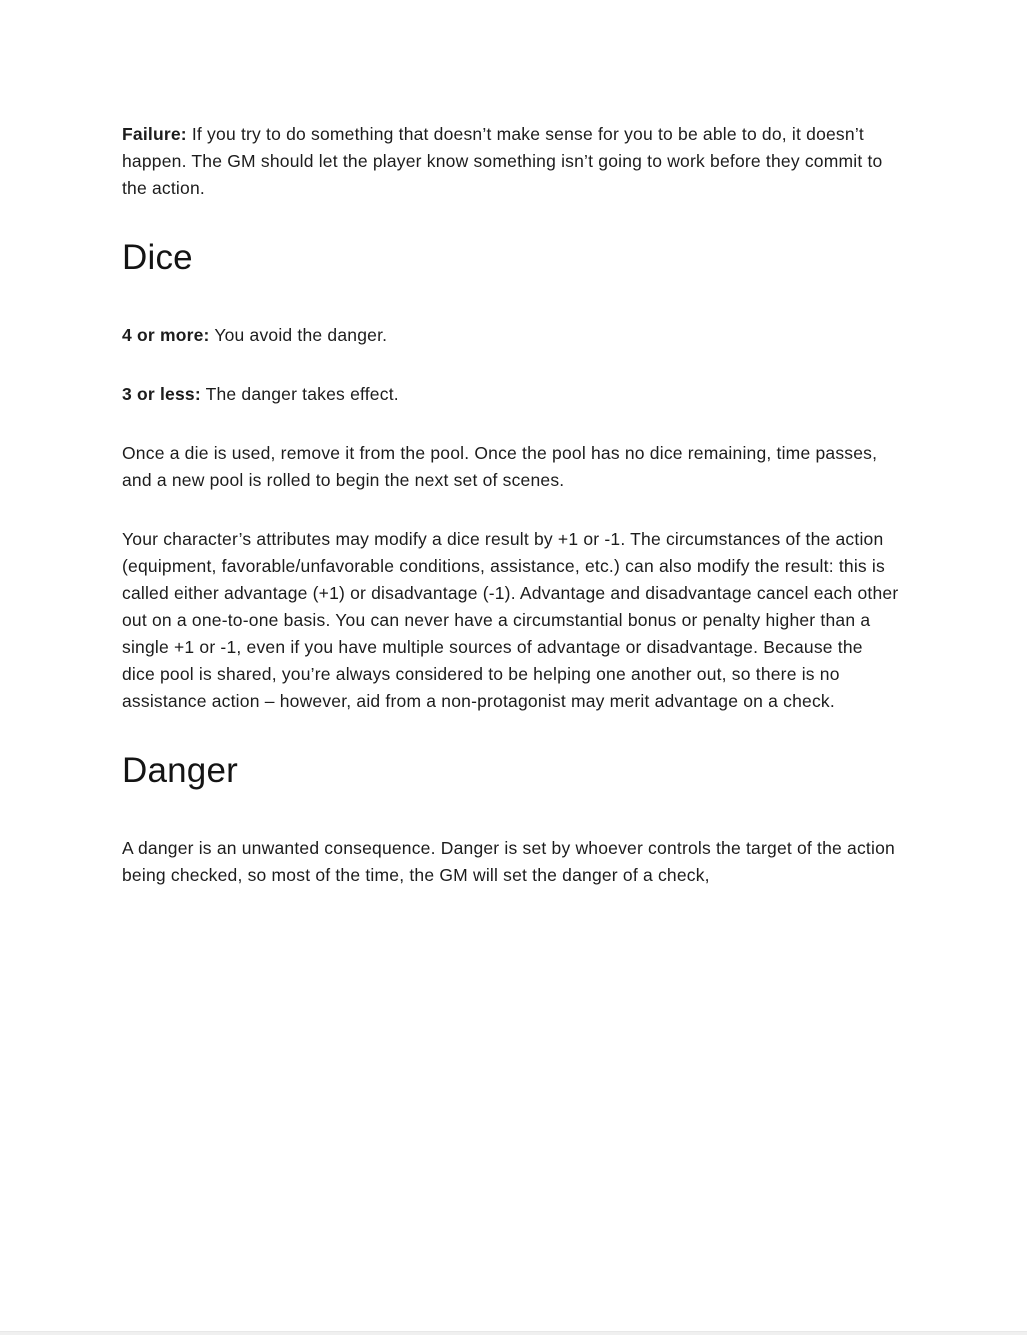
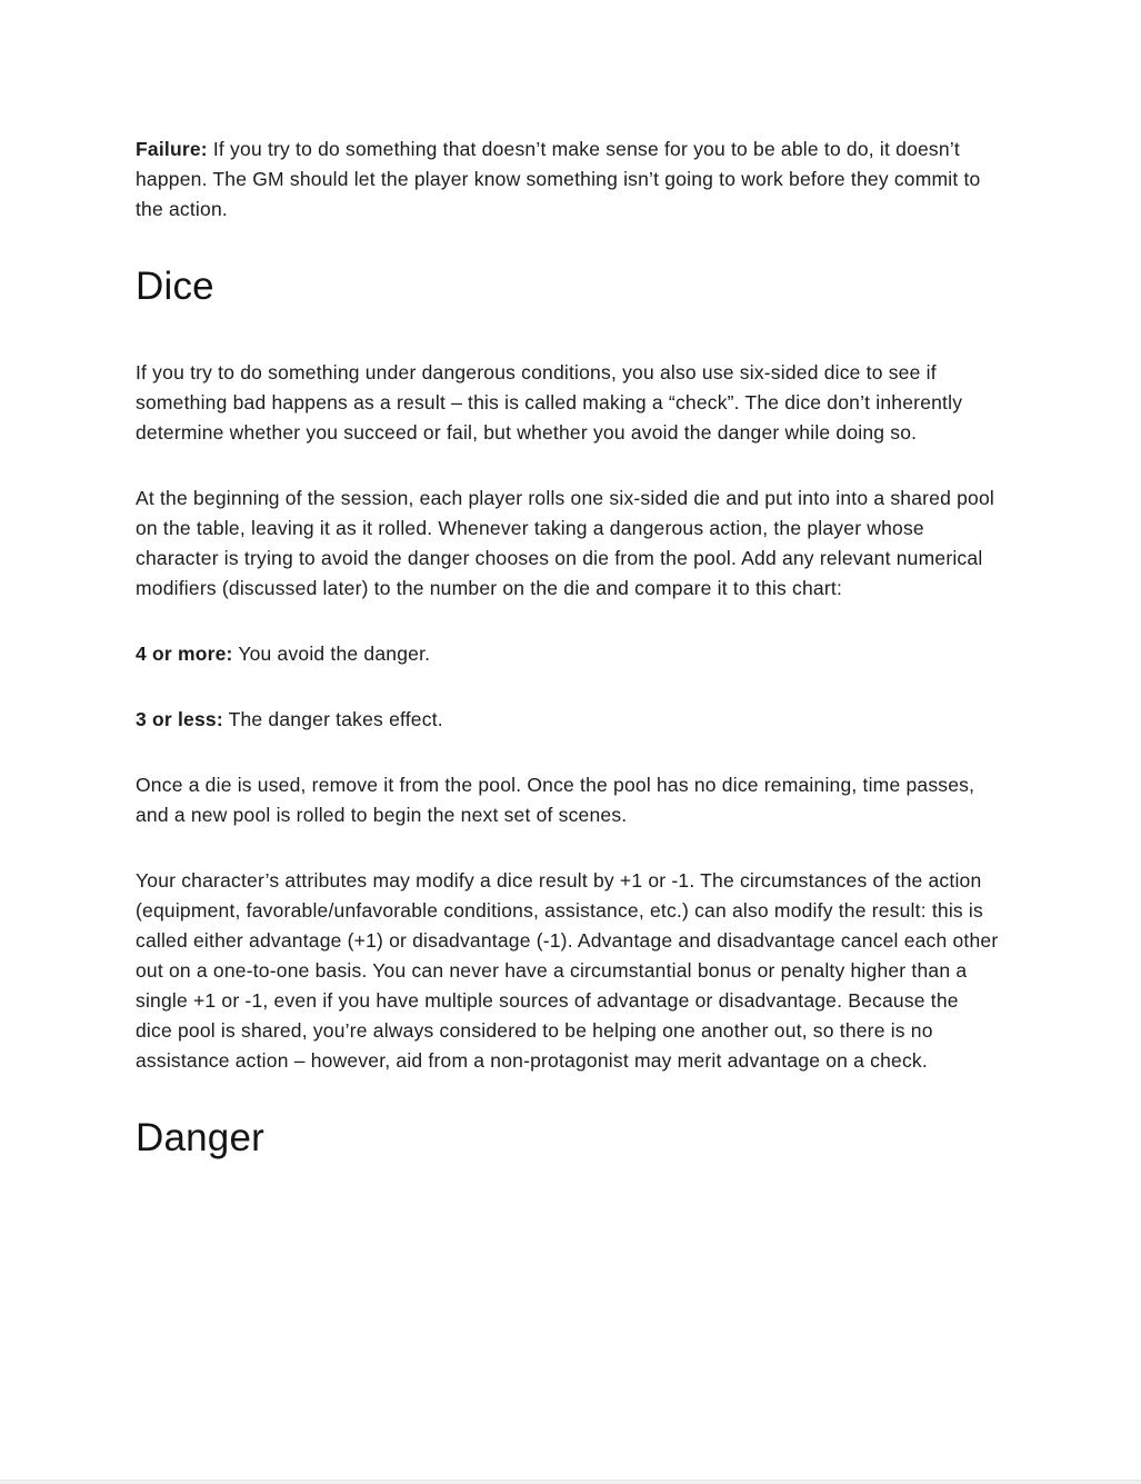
  Failure: If you try to do something that doesn’t make sense for you to be able to do, it doesn’t happen. The GM should let the player know something isn’t going to work before they commit to the action.
  Dice
+ If you try to do something under dangerous conditions, you also use six-sided dice to see if something bad happens as a result – this is called making a “check”. The dice don’t inherently determine whether you succeed or fail, but whether you avoid the danger while doing so.
+ At the beginning of the session, each player rolls one six-sided die and put into into a shared pool on the table, leaving it as it rolled. Whenever taking a dangerous action, the player whose character is trying to avoid the danger chooses on die from the pool. Add any relevant numerical modifiers (discussed later) to the number on the die and compare it to this chart:
  4 or more: You avoid the danger.
  3 or less: The danger takes effect.
  Once a die is used, remove it from the pool. Once the pool has no dice remaining, time passes, and a new pool is rolled to begin the next set of scenes.
  Your character’s attributes may modify a dice result by +1 or -1. The circumstances of the action (equipment, favorable/unfavorable conditions, assistance, etc.) can also modify the result: this is called either advantage (+1) or disadvantage (-1). Advantage and disadvantage cancel each other out on a one-to-one basis. You can never have a circumstantial bonus or penalty higher than a single +1 or -1, even if you have multiple sources of advantage or disadvantage. Because the dice pool is shared, you’re always considered to be helping one another out, so there is no assistance action – however, aid from a non-protagonist may merit advantage on a check.
  Danger
- A danger is an unwanted consequence. Danger is set by whoever controls the target of the action being checked, so most of the time, the GM will set the danger of a check,
